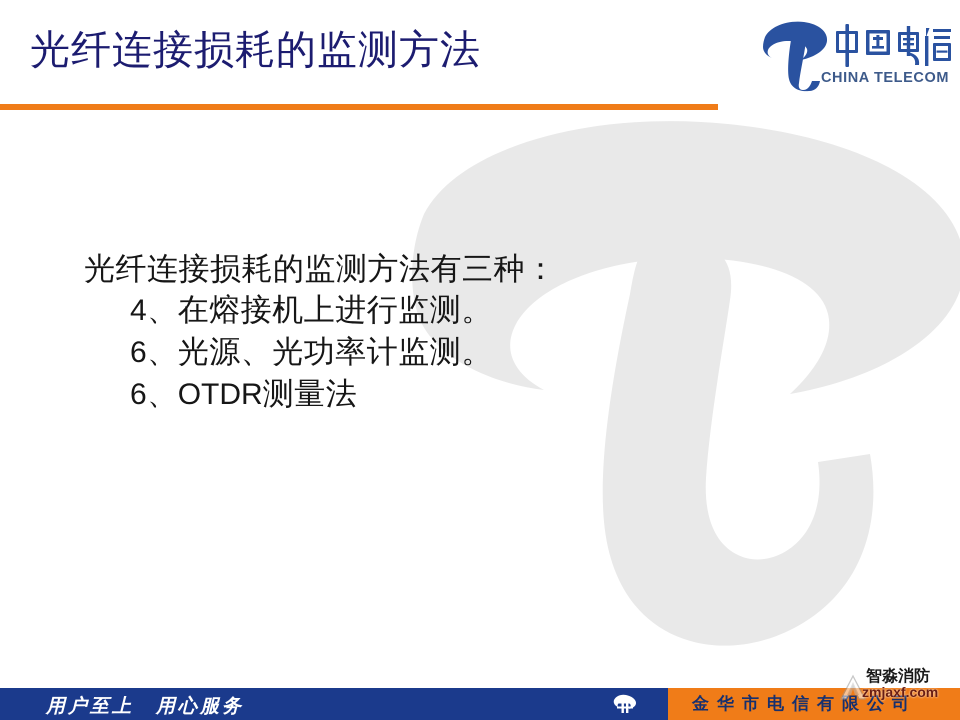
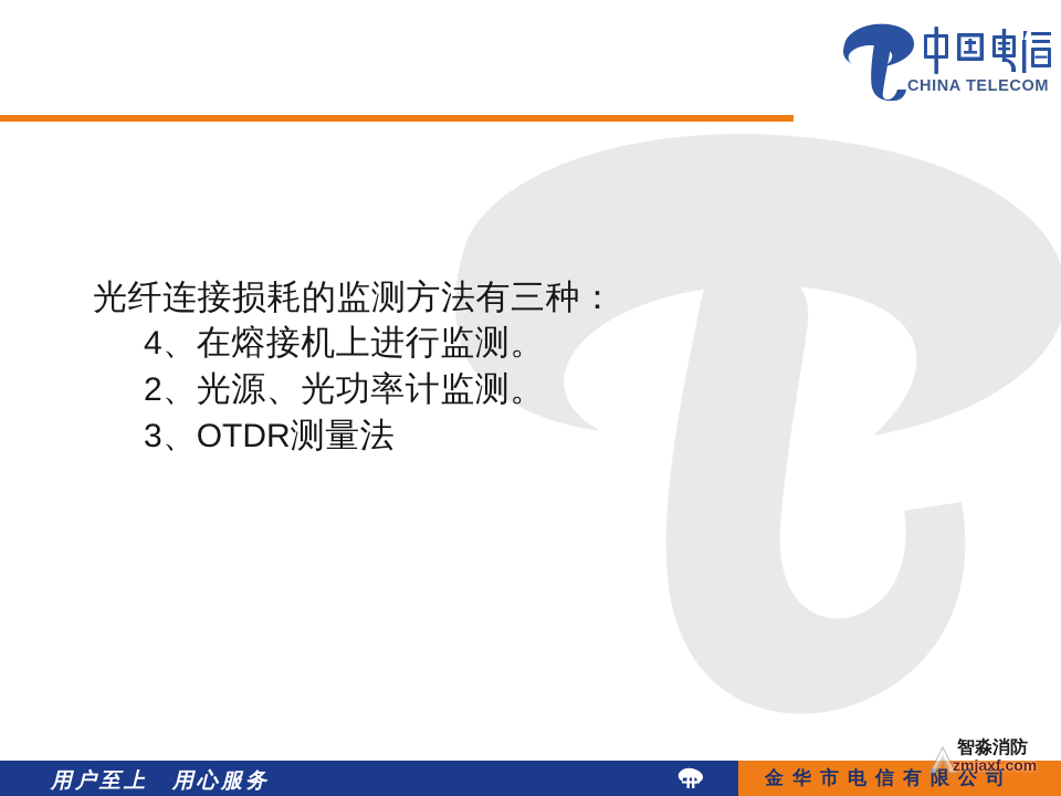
- 光纤连接损耗的监测方法
  CHINA TELECOM
  光纤连接损耗的监测方法有三种：
  4、在熔接机上进行监测。
- 6、光源、光功率计监测。
+ 2、光源、光功率计监测。
- 6、OTDR测量法
+ 3、OTDR测量法
  用户至上 用心服务
  金华市电信有限公司
  智淼消防
  zmjaxf.com
